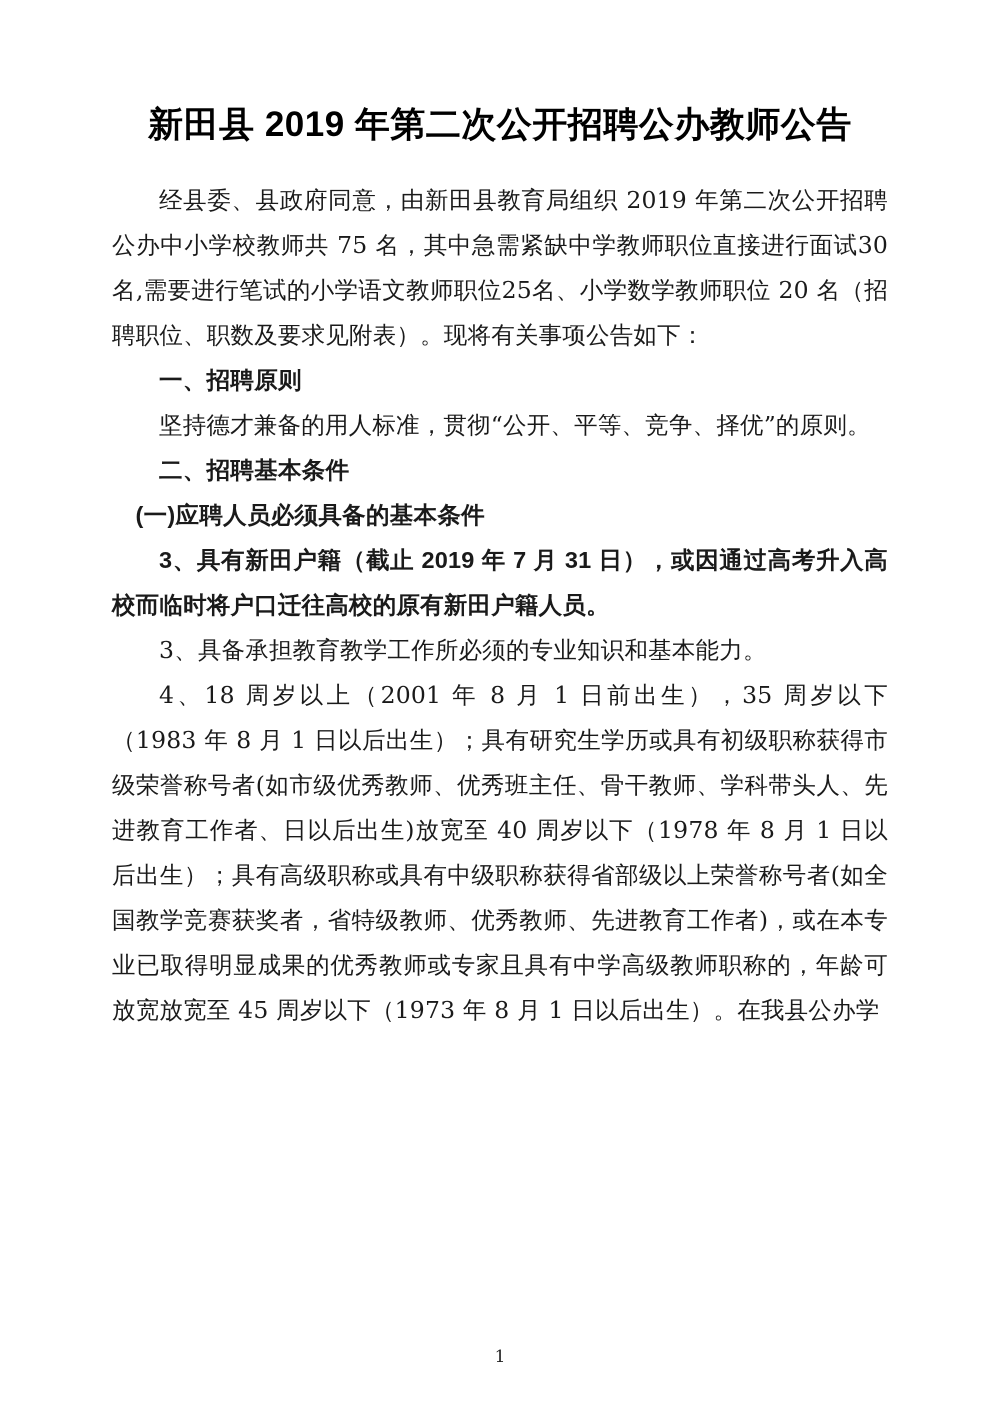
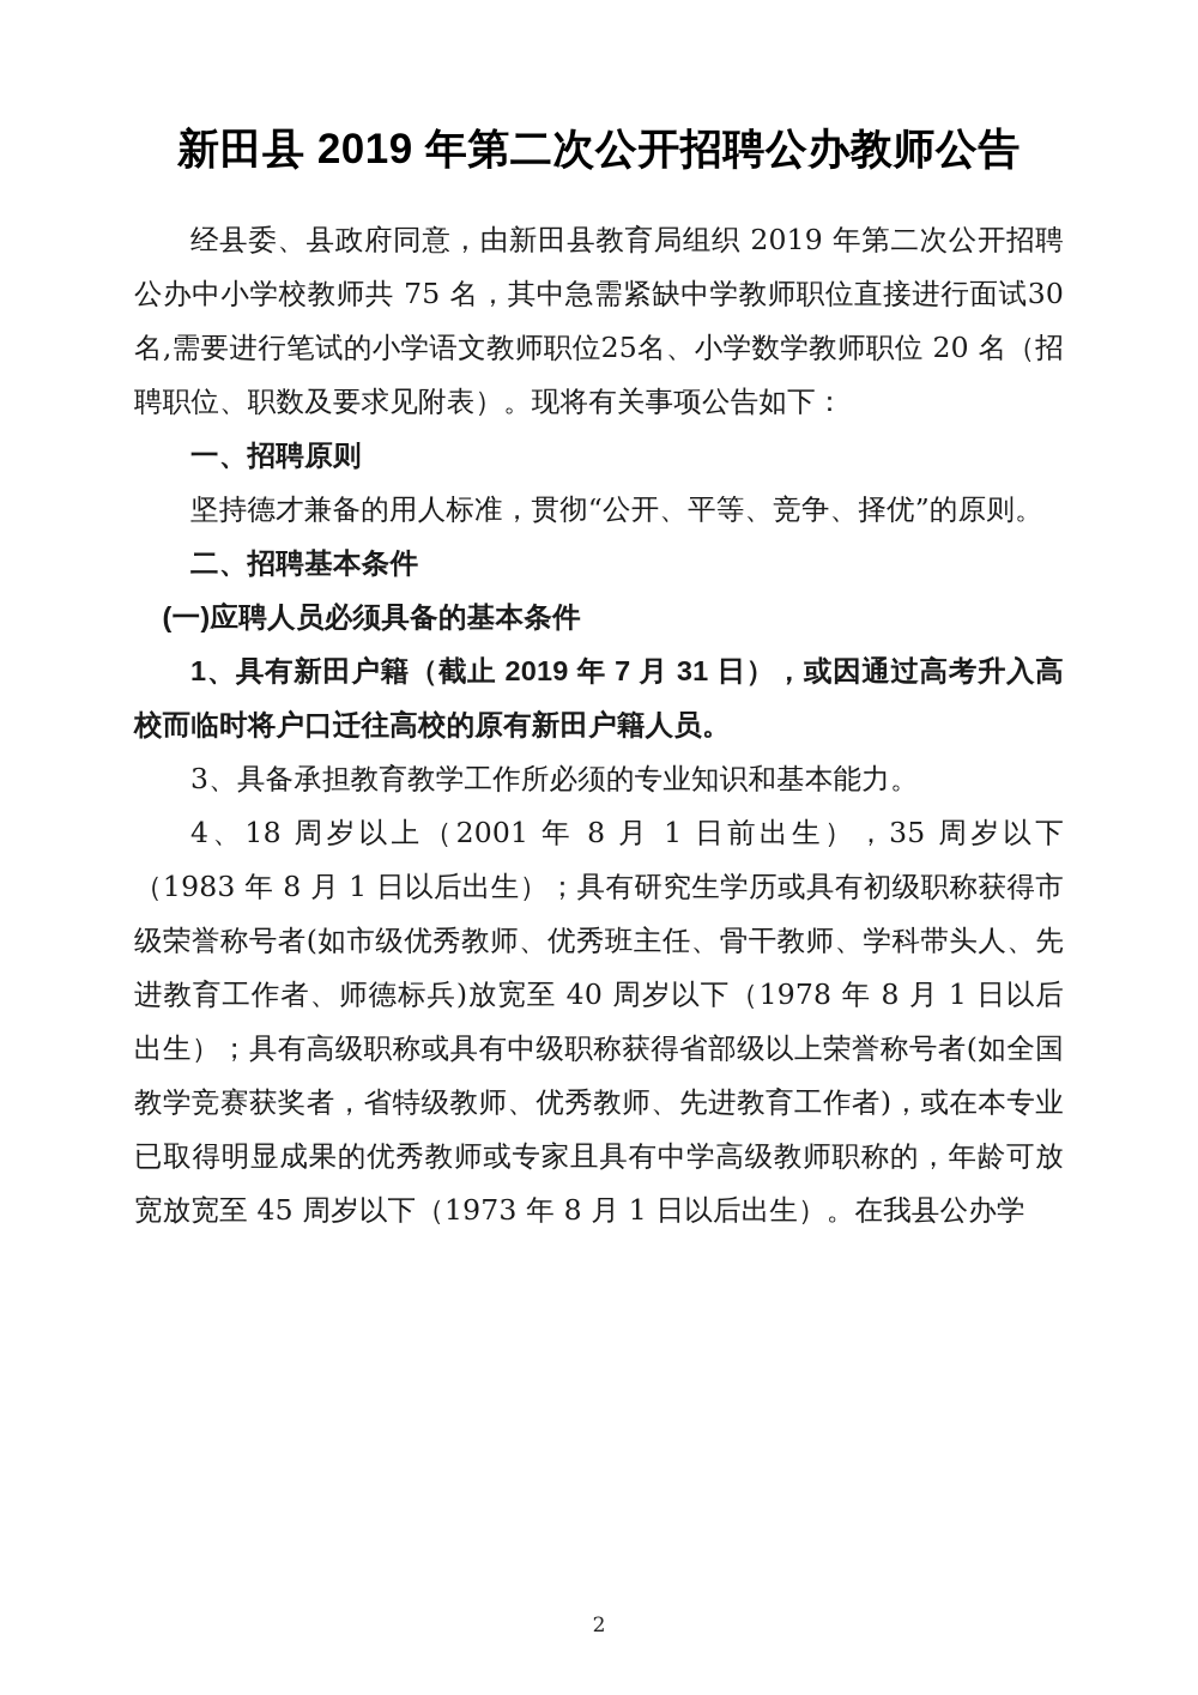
  新田县 2019 年第二次公开招聘公办教师公告
  经县委、县政府同意，由新田县教育局组织 2019 年第二次公开招聘公办中小学校教师共 75 名，其中急需紧缺中学教师职位直接进行面试30名,需要进行笔试的小学语文教师职位25名、小学数学教师职位 20 名（招聘职位、职数及要求见附表）。现将有关事项公告如下：
  一、招聘原则
  坚持德才兼备的用人标准，贯彻“公开、平等、竞争、择优”的原则。
  二、招聘基本条件
  (一)应聘人员必须具备的基本条件
- 3、具有新田户籍（截止 2019 年 7 月 31 日），或因通过高考升入高校而临时将户口迁往高校的原有新田户籍人员。
+ 1、具有新田户籍（截止 2019 年 7 月 31 日），或因通过高考升入高校而临时将户口迁往高校的原有新田户籍人员。
  3、具备承担教育教学工作所必须的专业知识和基本能力。
- 4、18 周岁以上（2001 年 8 月 1 日前出生），35 周岁以下（1983 年 8 月 1 日以后出生）；具有研究生学历或具有初级职称获得市级荣誉称号者(如市级优秀教师、优秀班主任、骨干教师、学科带头人、先进教育工作者、日以后出生)放宽至 40 周岁以下（1978 年 8 月 1 日以后出生）；具有高级职称或具有中级职称获得省部级以上荣誉称号者(如全国教学竞赛获奖者，省特级教师、优秀教师、先进教育工作者)，或在本专业已取得明显成果的优秀教师或专家且具有中学高级教师职称的，年龄可放宽放宽至 45 周岁以下（1973 年 8 月 1 日以后出生）。在我县公办学
+ 4、18 周岁以上（2001 年 8 月 1 日前出生），35 周岁以下（1983 年 8 月 1 日以后出生）；具有研究生学历或具有初级职称获得市级荣誉称号者(如市级优秀教师、优秀班主任、骨干教师、学科带头人、先进教育工作者、师德标兵)放宽至 40 周岁以下（1978 年 8 月 1 日以后出生）；具有高级职称或具有中级职称获得省部级以上荣誉称号者(如全国教学竞赛获奖者，省特级教师、优秀教师、先进教育工作者)，或在本专业已取得明显成果的优秀教师或专家且具有中学高级教师职称的，年龄可放宽放宽至 45 周岁以下（1973 年 8 月 1 日以后出生）。在我县公办学
- 1
+ 2
